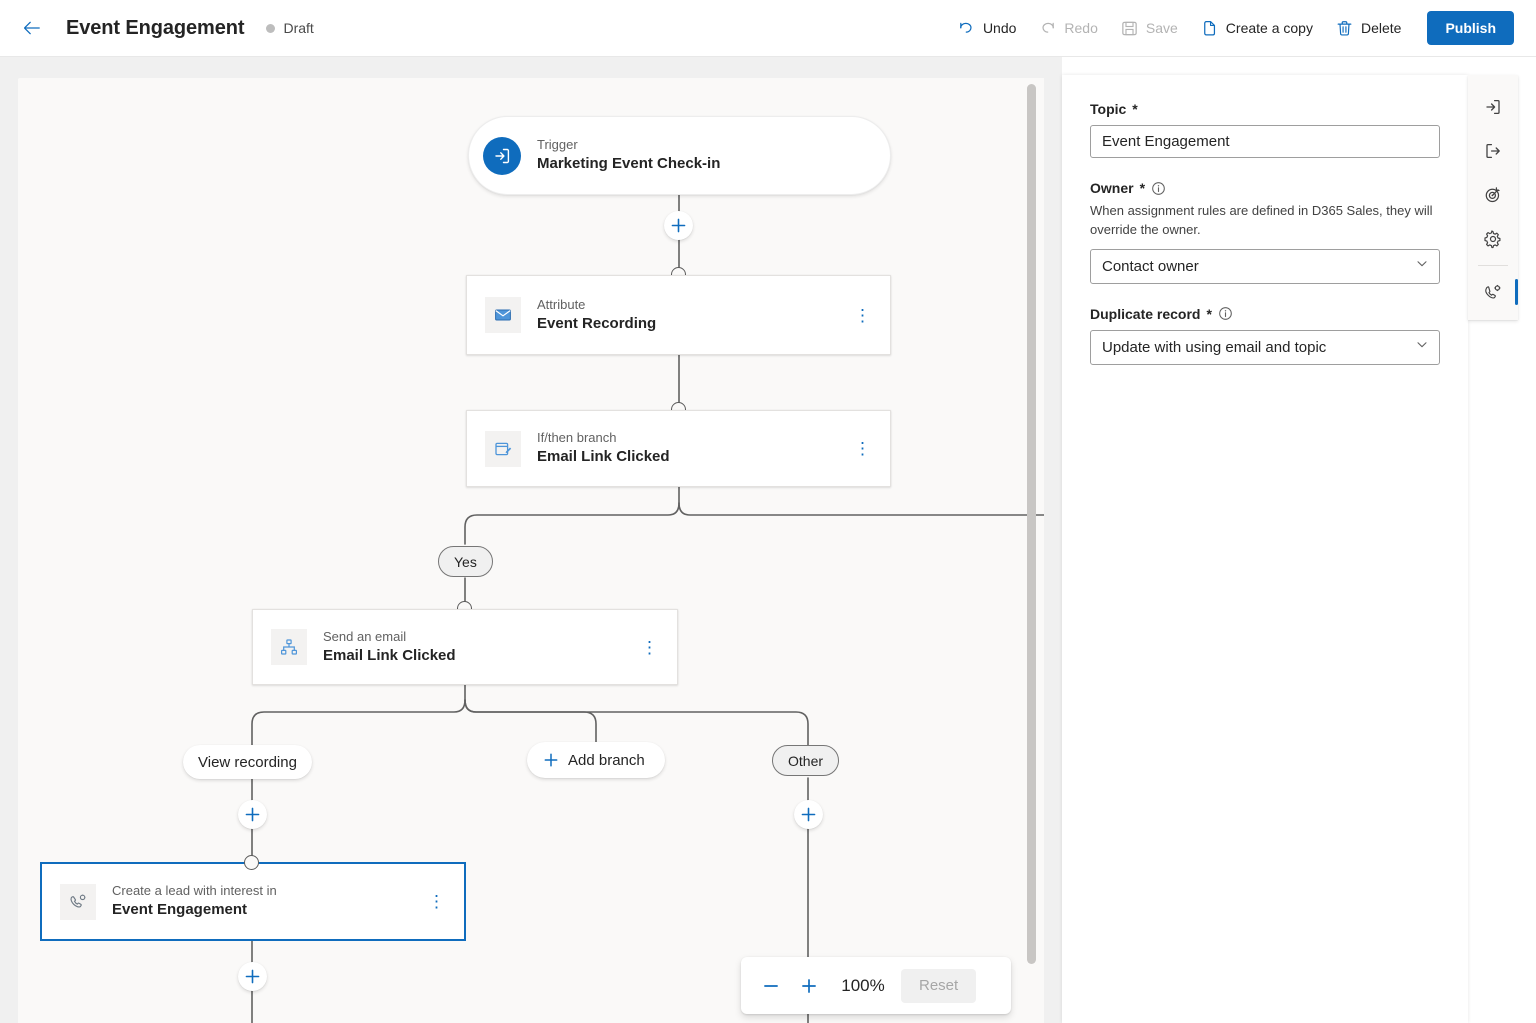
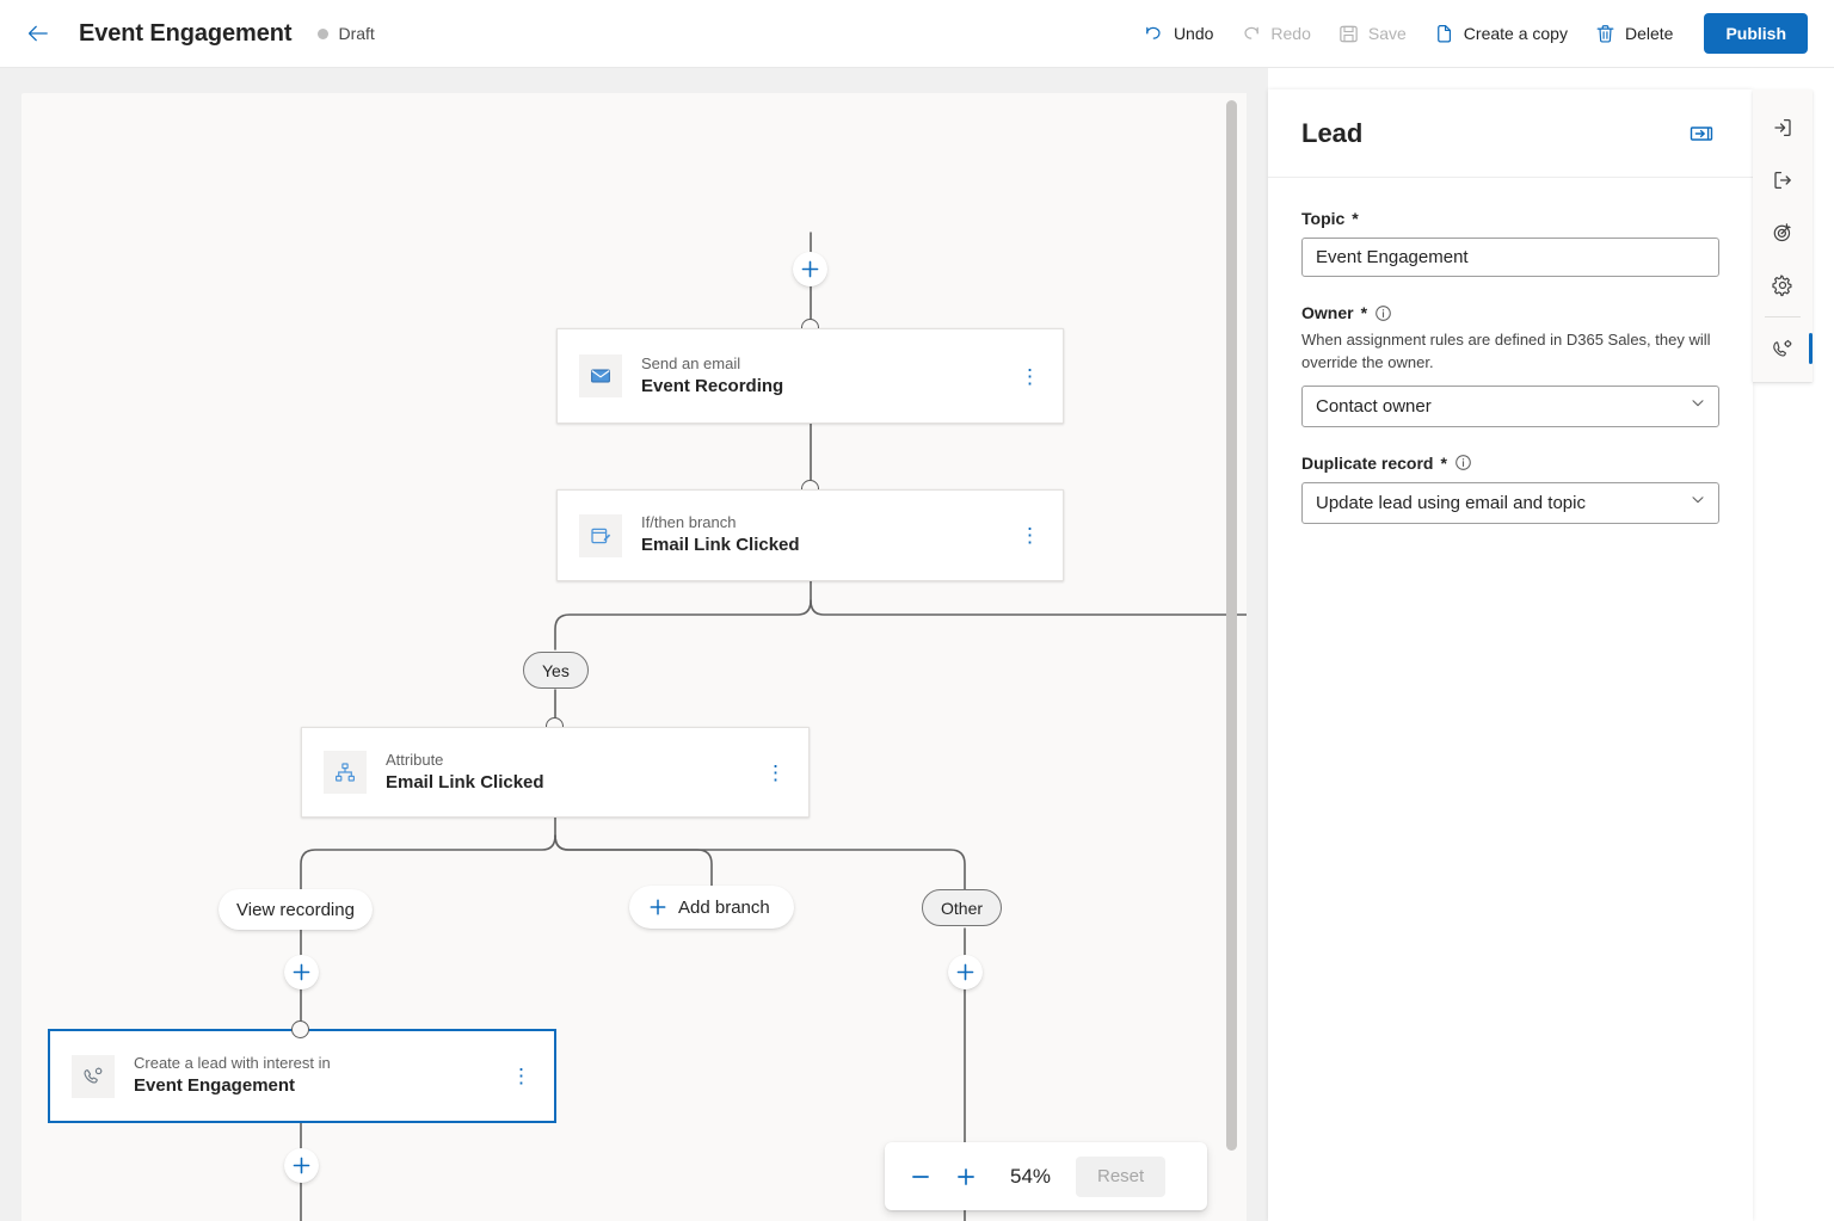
  Event Engagement
  Draft
  Undo
  Redo
  Save
  Create a copy
  Delete
  Publish
- Trigger
- Marketing Event Check-in
- Attribute
+ Send an email
  Event Recording
  ⋮
  If/then branch
  Email Link Clicked
  ⋮
  Yes
- Send an email
+ Attribute
  Email Link Clicked
  ⋮
  View recording
  Add branch
  Other
  Create a lead with interest in
  Event Engagement
  ⋮
- 100%
+ 54%
  Reset
+ Lead
  Topic
  *
  Event Engagement
  Owner
  *
  When assignment rules are defined in D365 Sales, they will override the owner.
  Contact owner
  Duplicate record
  *
- Update with using email and topic
+ Update lead using email and topic
